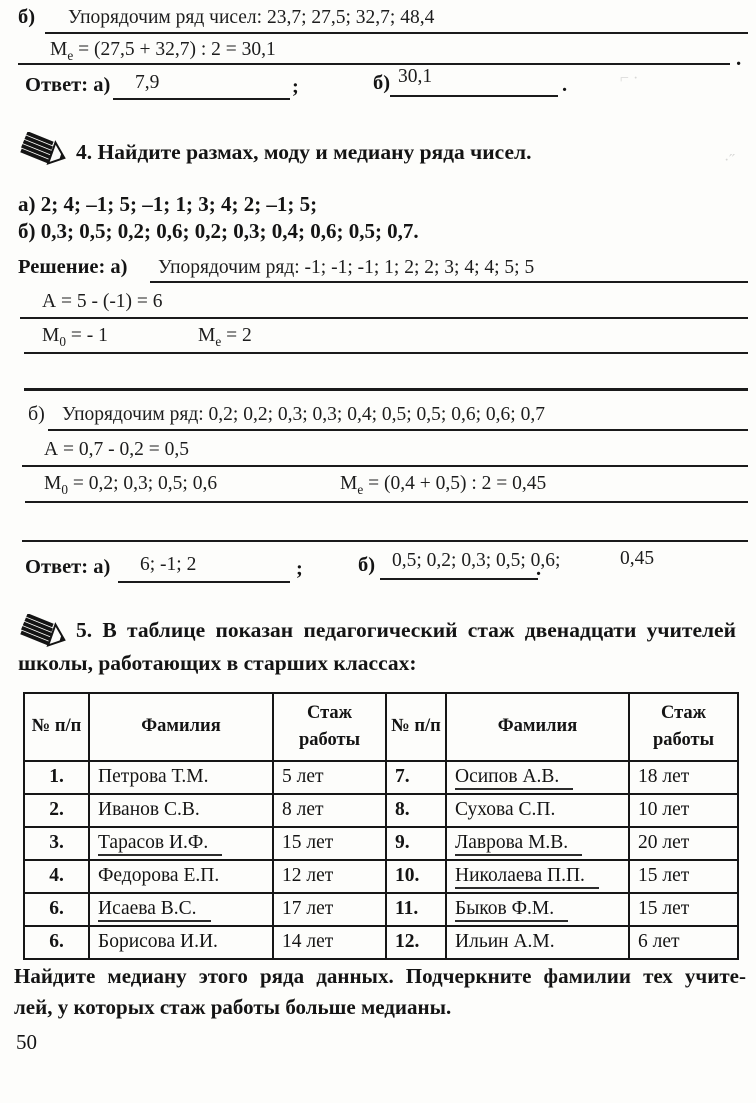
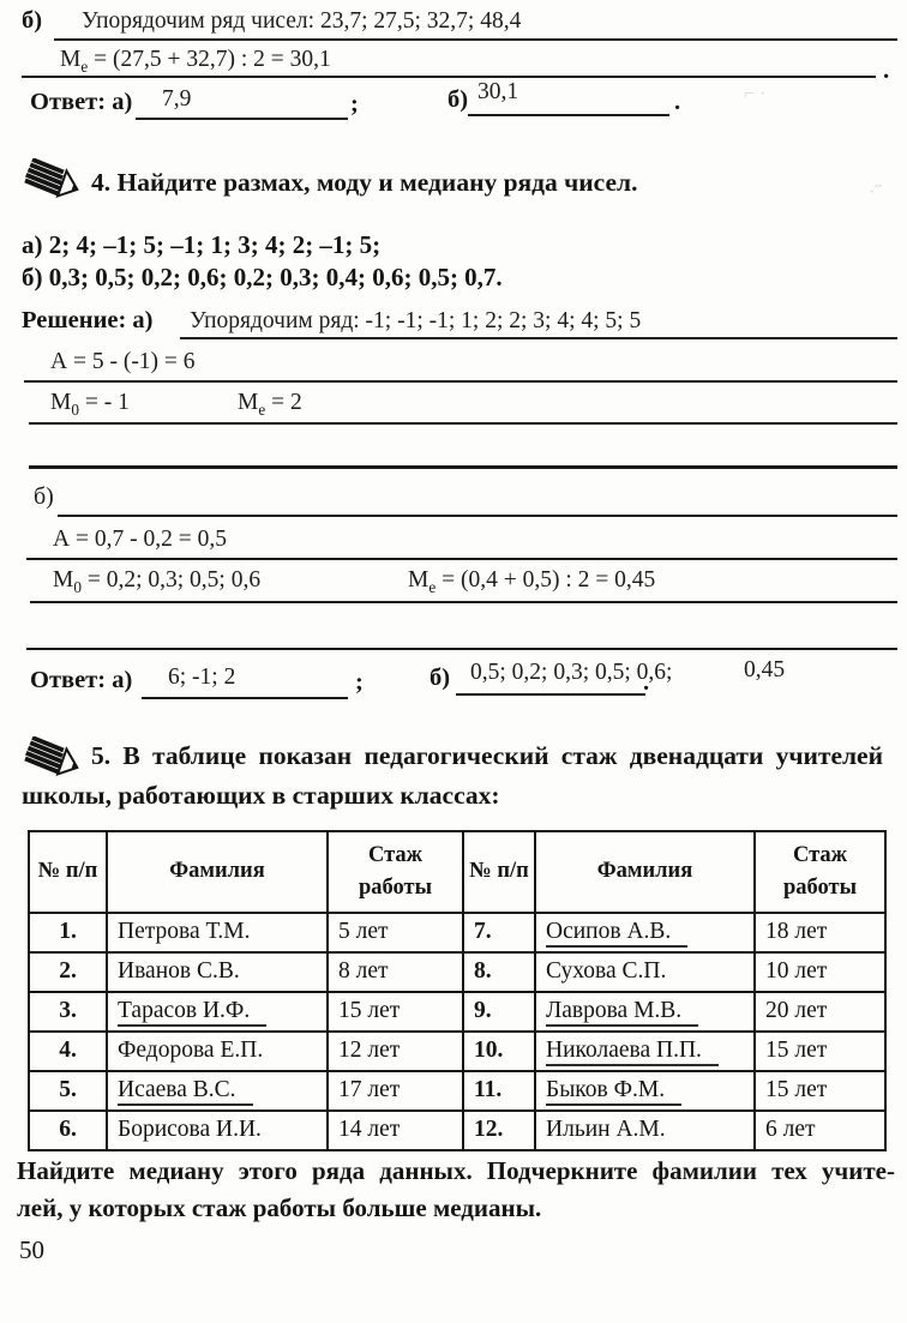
  б)
  Упорядочим ряд чисел: 23,7; 27,5; 32,7; 48,4
  Ме = (27,5 + 32,7) : 2 = 30,1
  .
  Ответ: а)
  7,9
  ;
  б)
  30,1
  .
  ⌐ ·
  4. Найдите размах, моду и медиану ряда чисел.
  а) 2; 4; –1; 5; –1; 1; 3; 4; 2; –1; 5;
  б) 0,3; 0,5; 0,2; 0,6; 0,2; 0,3; 0,4; 0,6; 0,5; 0,7.
  ·˝
  Решение: а)
  Упорядочим ряд: -1; -1; -1; 1; 2; 2; 3; 4; 4; 5; 5
  А = 5 - (-1) = 6
  М0 = - 1
  Ме = 2
  б)
- Упорядочим ряд: 0,2; 0,2; 0,3; 0,3; 0,4; 0,5; 0,5; 0,6; 0,6; 0,7
  А = 0,7 - 0,2 = 0,5
  М0 = 0,2; 0,3; 0,5; 0,6
  Ме = (0,4 + 0,5) : 2 = 0,45
  Ответ: а)
  6; -1; 2
  ;
  б)
  0,5; 0,2; 0,3; 0,5; 0,6;
  .
  0,45
  5. В таблице показан педагогический стаж двенадцати учителей
  школы, работающих в старших классах:
  № п/п	Фамилия	Стаж работы	№ п/п	Фамилия	Стаж работы
  1.	Петрова Т.М.	5 лет	7.	Осипов А.В.	18 лет
  2.	Иванов С.В.	8 лет	8.	Сухова С.П.	10 лет
  3.	Тарасов И.Ф.	15 лет	9.	Лаврова М.В.	20 лет
  4.	Федорова Е.П.	12 лет	10.	Николаева П.П.	15 лет
- 6.	Исаева В.С.	17 лет	11.	Быков Ф.М.	15 лет
+ 5.	Исаева В.С.	17 лет	11.	Быков Ф.М.	15 лет
  6.	Борисова И.И.	14 лет	12.	Ильин А.М.	6 лет
  Найдите медиану этого ряда данных. Подчеркните фамилии тех учите-
  лей, у которых стаж работы больше медианы.
  50
